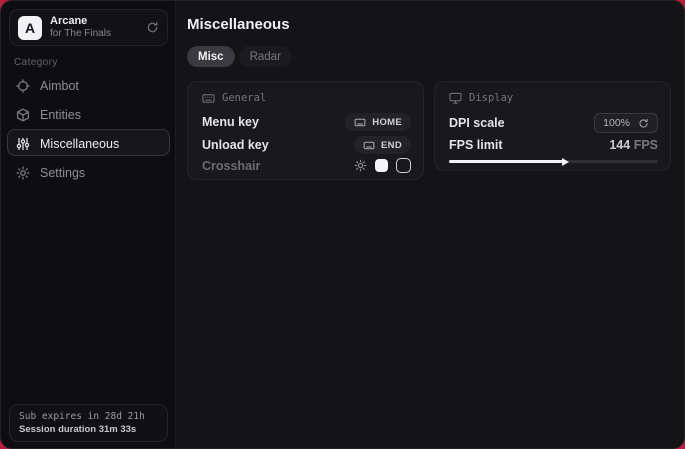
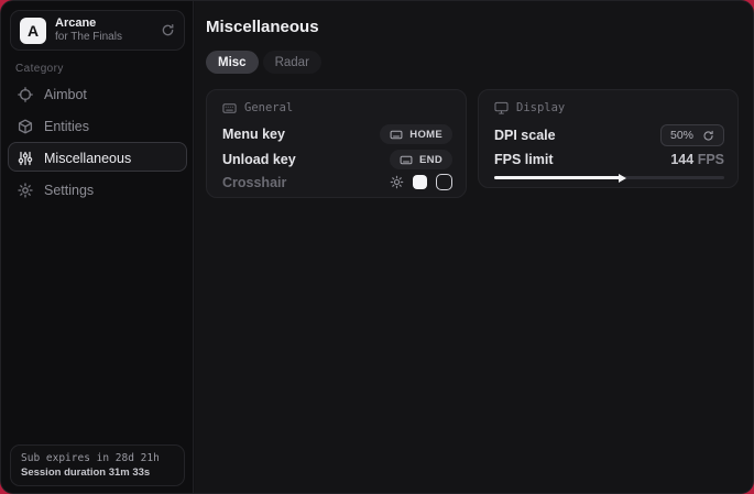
  A
  Arcane
  for The Finals
  Category
  Aimbot
  Entities
  Miscellaneous
  Settings
  Sub expires in 28d 21h
  Session duration 31m 33s
  Miscellaneous
  Misc
  Radar
  General
  Menu key
  HOME
  Unload key
  END
  Crosshair
  Display
  DPI scale
- 100%
+ 50%
  FPS limit
  144 FPS
